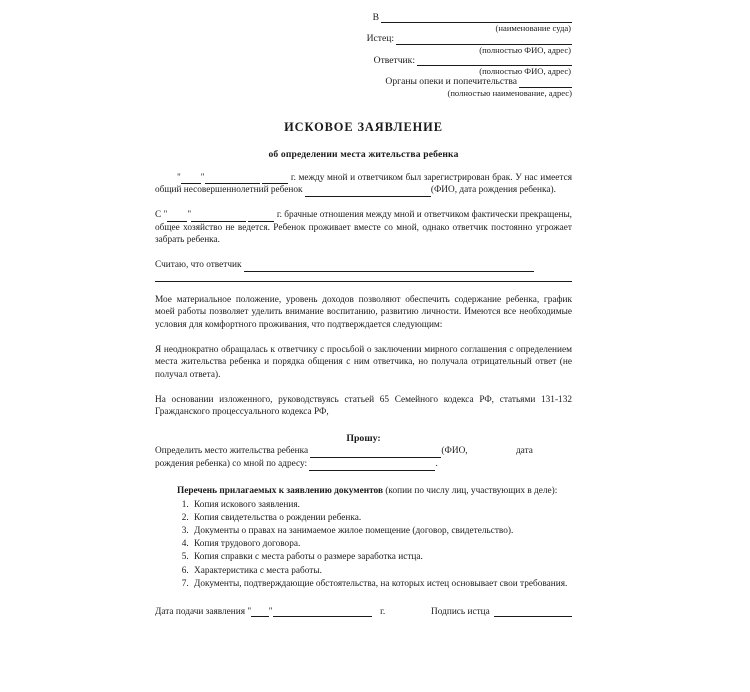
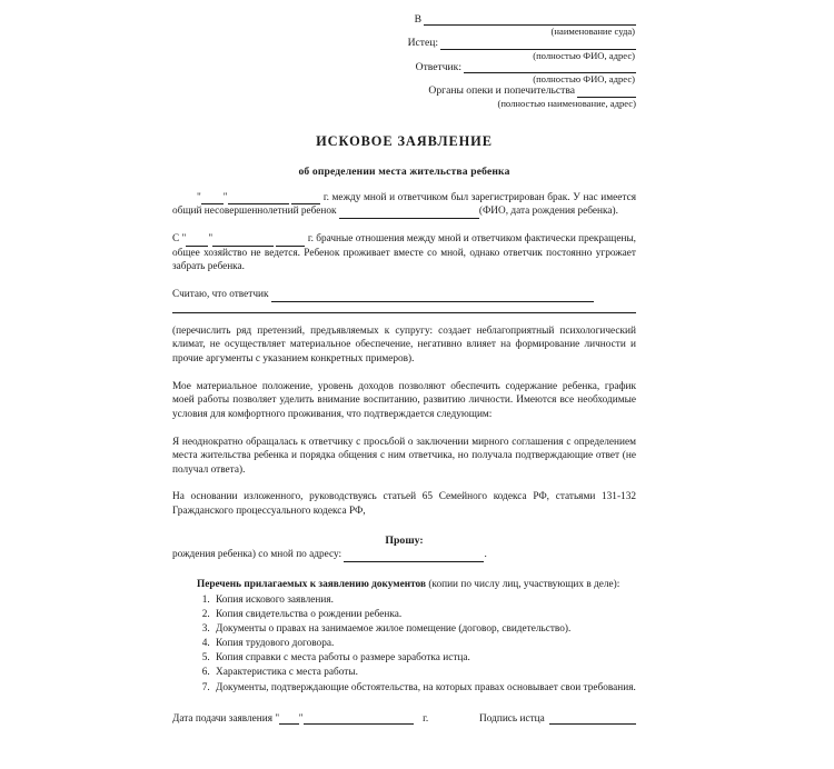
  В
  (наименование суда)
  Истец:
  (полностью ФИО, адрес)
  Ответчик:
  (полностью ФИО, адрес)
  Органы опеки и попечительства
  (полностью наименование, адрес)
  ИСКОВОЕ ЗАЯВЛЕНИЕ
  об определении места жительства ребенка
  " " г. между мной и ответчиком был зарегистрирован брак. У нас имеется общий несовершеннолетний ребенок (ФИО, дата рождения ребенка).
  С " " г. брачные отношения между мной и ответчиком фактически прекращены, общее хозяйство не ведется. Ребенок проживает вместе со мной, однако ответчик постоянно угрожает забрать ребенка.
  Считаю, что ответчик
+ (перечислить ряд претензий, предъявляемых к супругу: создает неблагоприятный психологический климат, не осуществляет материальное обеспечение, негативно влияет на формирование личности и прочие аргументы с указанием конкретных примеров).
  Мое материальное положение, уровень доходов позволяют обеспечить содержание ребенка, график моей работы позволяет уделить внимание воспитанию, развитию личности. Имеются все необходимые условия для комфортного проживания, что подтверждается следующим:
- Я неоднократно обращалась к ответчику с просьбой о заключении мирного соглашения с определением места жительства ребенка и порядка общения с ним ответчика, но получала отрицательный ответ (не получал ответа).
+ Я неоднократно обращалась к ответчику с просьбой о заключении мирного соглашения с определением места жительства ребенка и порядка общения с ним ответчика, но получала подтверждающие ответ (не получал ответа).
  На основании изложенного, руководствуясь статьей 65 Семейного кодекса РФ, статьями 131-132 Гражданского процессуального кодекса РФ,
  Прошу:
- Определить место жительства ребенка (ФИО, дата
  рождения ребенка) со мной по адресу: .
  Перечень прилагаемых к заявлению документов (копии по числу лиц, участвующих в деле):
  Копия искового заявления.
  Копия свидетельства о рождении ребенка.
  Документы о правах на занимаемое жилое помещение (договор, свидетельство).
  Копия трудового договора.
  Копия справки с места работы о размере заработка истца.
  Характеристика с места работы.
- Документы, подтверждающие обстоятельства, на которых истец основывает свои требования.
+ Документы, подтверждающие обстоятельства, на которых правах основывает свои требования.
  Дата подачи заявления "
  "
  г.
  Подпись истца
